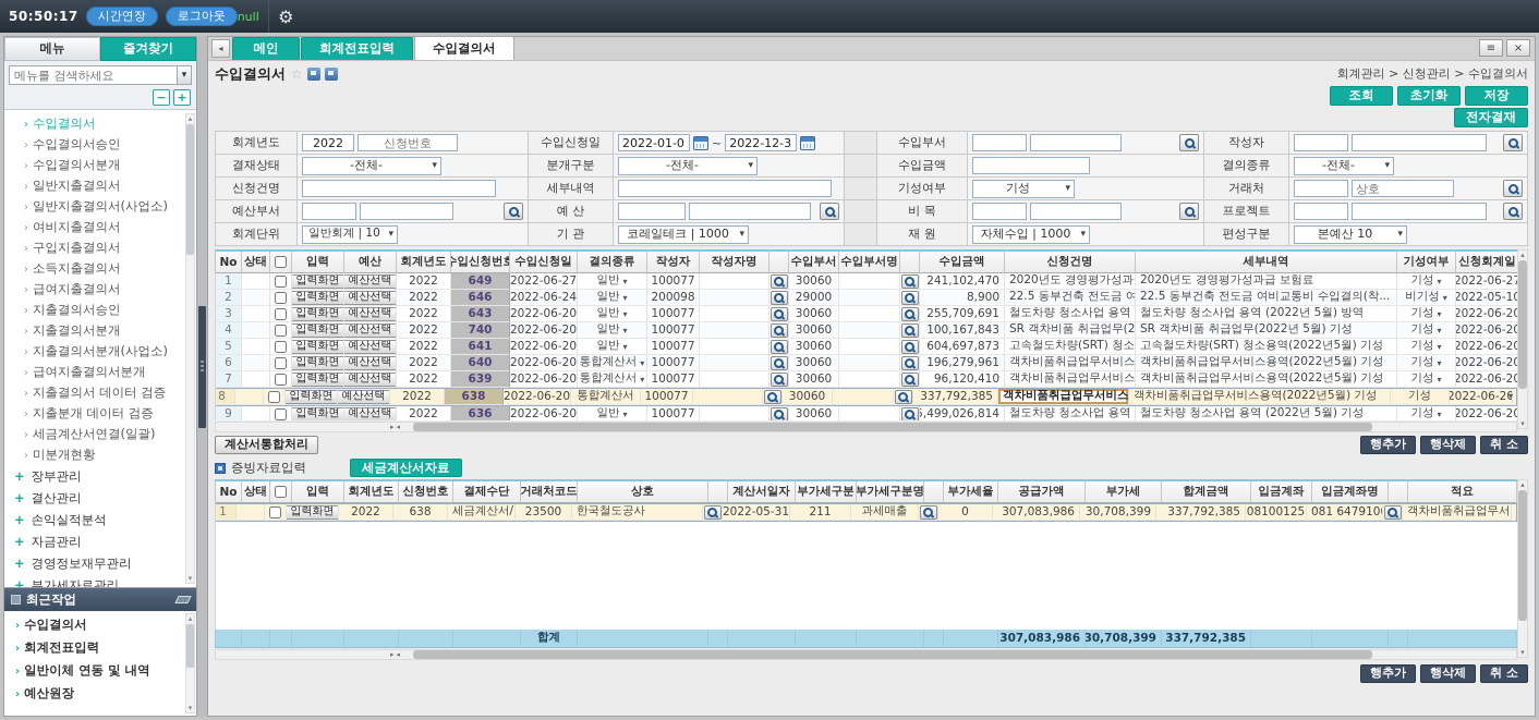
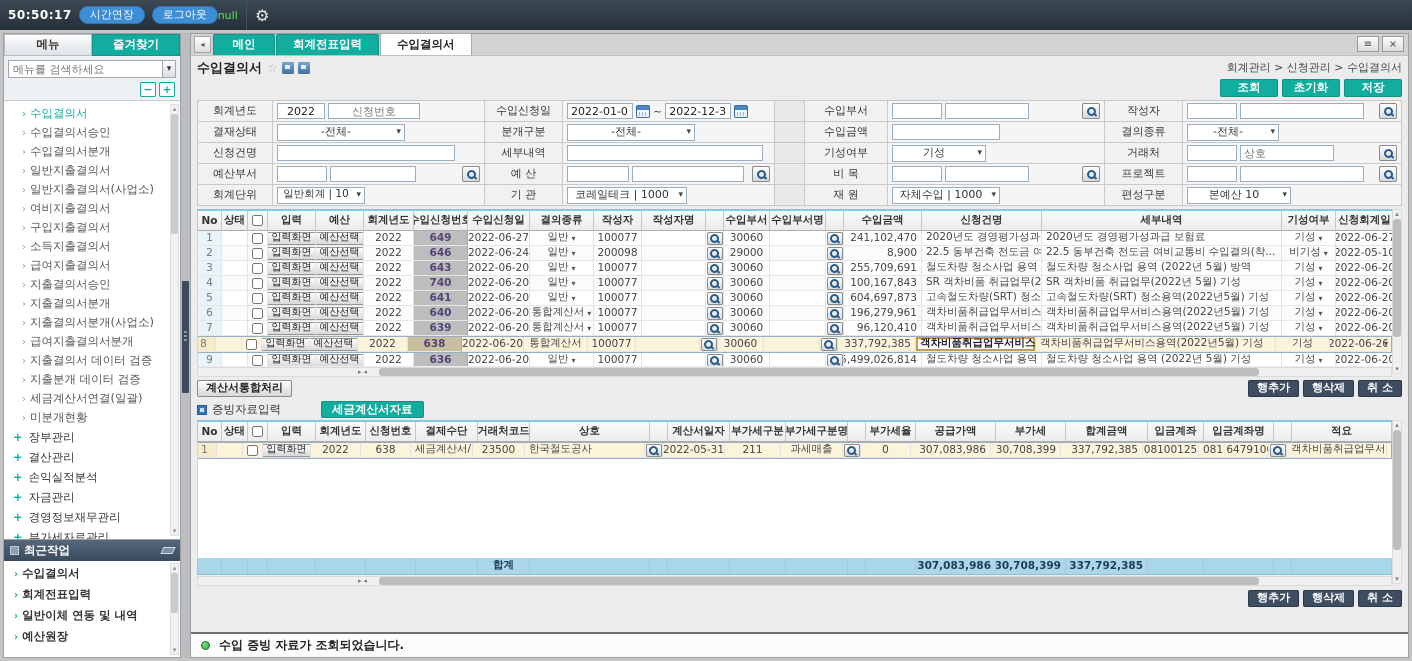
  50:50:17
  시간연장
  로그아웃
  null
  ⚙
  메뉴
  즐겨찾기
  메뉴를 검색하세요
  ▾
  −
  +
  › 수입결의서
  › 수입결의서승인
  › 수입결의서분개
  › 일반지출결의서
  › 일반지출결의서(사업소)
  › 여비지출결의서
  › 구입지출결의서
  › 소득지출결의서
  › 급여지출결의서
  › 지출결의서승인
  › 지출결의서분개
  › 지출결의서분개(사업소)
  › 급여지출결의서분개
  › 지출결의서 데이터 검증
  › 지출분개 데이터 검증
  › 세금계산서연결(일괄)
  › 미분개현황
  + 장부관리
  + 결산관리
  + 손익실적분석
  + 자금관리
  + 경영정보재무관리
  + 부가세자료관리
  ▴
  ▾
  최근작업
  ▴
  ▾
  › 수입결의서
  › 회계전표입력
  › 일반이체 연동 및 내역
  › 예산원장
  ◂
  메인
  회계전표입력
  수입결의서
  ≡
  ×
  수입결의서
  ☆
  회계관리 > 신청관리 > 수입결의서
  조회
  초기화
  저장
- 전자결재
  회계년도
  2022
  신청번호
  수입신청일
  2022-01-0
  ~
  2022-12-3
  수입부서
  작성자
  결재상태
  -전체-
  ▾
  분개구분
  -전체-
  ▾
  수입금액
  결의종류
  -전체-
  ▾
  신청건명
  세부내역
  기성여부
  기성
  ▾
  거래처
  상호
  예산부서
  예 산
  비 목
  프로젝트
  회계단위
  일반회계 | 10
  ▾
  기 관
  코레일테크 | 1000
  ▾
  재 원
  자체수입 | 1000
  ▾
  편성구분
  본예산 10
  ▾
  No
  상태
  입력
  예산
  회계년도
  수입신청번호
  수입신청일
  결의종류
  작성자
  작성자명
  수입부서
  수입부서명
  수입금액
  신청건명
  세부내역
  기성여부
  신청회계일
  1
  입력화면
  예산선택
  2022
  649
  2022-06-27
  일반
  ▾
  100077
  30060
  241,102,470
  2020년도 경영평가성과
  2020년도 경영평가성과급 보험료
  기성
  ▾
  2022-06-2
  2
  입력화면
  예산선택
  2022
  646
  2022-06-24
  일반
  ▾
  200098
  29000
  8,900
  22.5 동부건축 전도금 여
  22.5 동부건축 전도금 여비교통비 수입결의(착...
  비기성
  ▾
  2022-05-1
  3
  입력화면
  예산선택
  2022
  643
  2022-06-20
  일반
  ▾
  100077
  30060
  255,709,691
  철도차량 청소사업 용역 (2022년 5월) 방역
  기성
  ▾
  2022-06-2
  4
  입력화면
  예산선택
  2022
  740
  2022-06-20
  일반
  ▾
  100077
  30060
  100,167,843
  SR 객차비품 취급업무(2
  SR 객차비품 취급업무(2022년 5월) 기성
  기성
  ▾
  2022-06-2
  5
  입력화면
  예산선택
  2022
  641
  2022-06-20
  일반
  ▾
  100077
  30060
  604,697,873
  고속철도차량(SRT) 청소
  고속철도차량(SRT) 청소용역(2022년5월) 기성
  기성
  ▾
  2022-06-2
  6
  입력화면
  예산선택
  2022
  640
  2022-06-20
  통합계산서
  ▾
  100077
  30060
  196,279,961
  객차비품취급업무서비스
  객차비품취급업무서비스용역(2022년5월) 기성
  기성
  ▾
  2022-06-2
  7
  입력화면
  예산선택
  2022
  639
  2022-06-20
  통합계산서
  ▾
  100077
  30060
  96,120,410
  객차비품취급업무서비스
  객차비품취급업무서비스용역(2022년5월) 기성
  기성
  ▾
  2022-06-2
  8
  입력화면
  예산선택
  2022
  638
  2022-06-20
  통합계산서
  ▾
  100077
  30060
  337,792,385
  객차비품취급업무서비스
  객차비품취급업무서비스용역(2022년5월) 기성
  기성
  2022-06-20
  9
  입력화면
  예산선택
  2022
  636
  2022-06-20
  일반
  ▾
  100077
  30060
  5,499,026,814
  철도차량 청소사업 용역 (2022년 5월) 기성
  기성
  ▾
  2022-06-2
  ▸
  ◂
  ▴
  ▾
  계산서통합처리
  행추가
  행삭제
  취 소
  증빙자료입력
  세금계산서자료
  No
  상태
  입력
  회계년도
  신청번호
  결제수단
  거래처코드
  상호
  계산서일자
  부가세구분
  부가세구분명
  부가세율
  공급가액
  부가세
  합계금액
  입금계좌
  입금계좌명
  적요
  1
  입력화면
  2022
  638
  세금계산서/.
  23500
  한국철도공사
  2022-05-31
  211
  과세매출
  0
  307,083,986
  30,708,399
  337,792,385
  08100125
  합계
  307,083,986
  30,708,399
  337,792,385
  ▸
  ◂
  ▴
  ▾
  행추가
  행삭제
  취 소
+ 수입 증빙 자료가 조회되었습니다.
